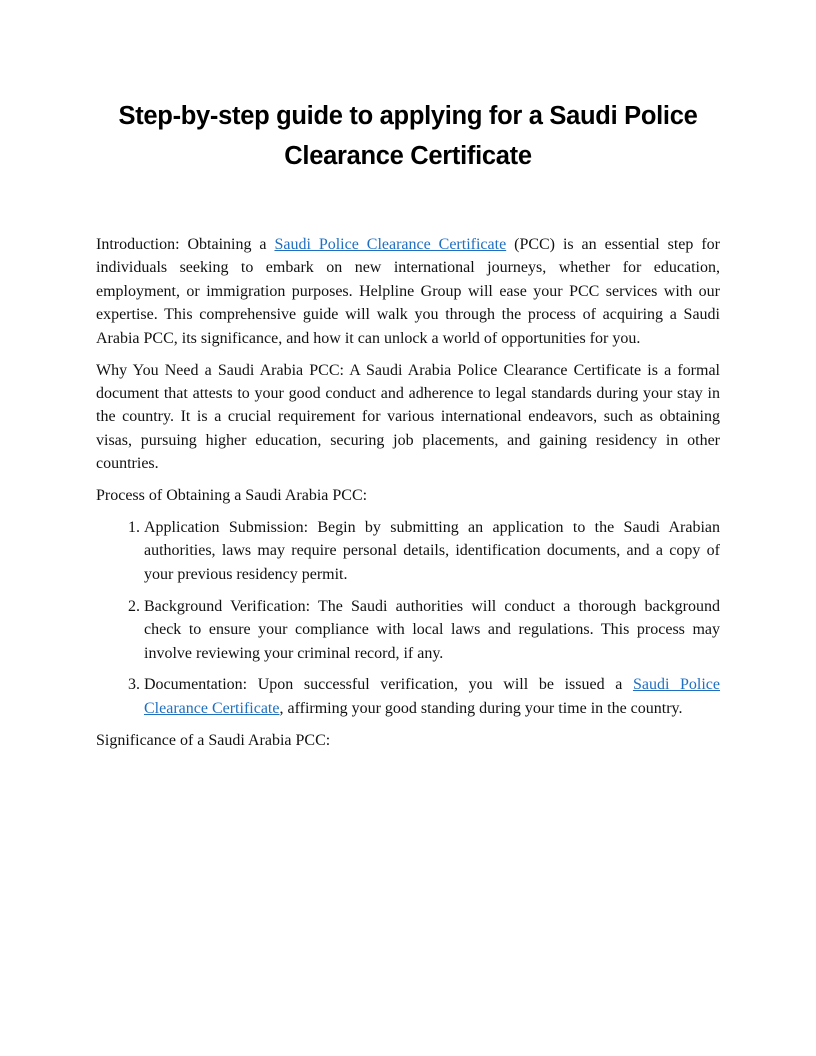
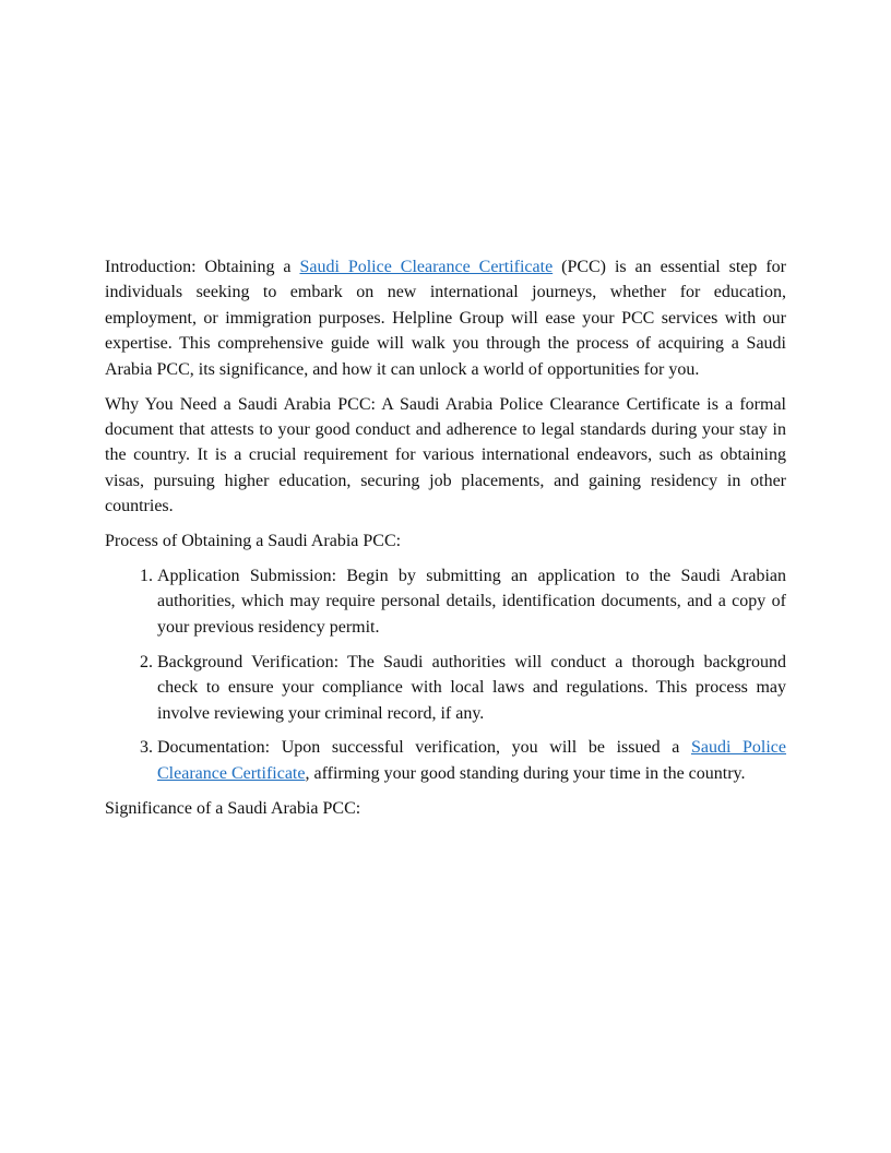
- Step-by-step guide to applying for a Saudi Police Clearance Certificate
  Introduction: Obtaining a Saudi Police Clearance Certificate (PCC) is an essential step for individuals seeking to embark on new international journeys, whether for education, employment, or immigration purposes. Helpline Group will ease your PCC services with our expertise. This comprehensive guide will walk you through the process of acquiring a Saudi Arabia PCC, its significance, and how it can unlock a world of opportunities for you.
  Why You Need a Saudi Arabia PCC: A Saudi Arabia Police Clearance Certificate is a formal document that attests to your good conduct and adherence to legal standards during your stay in the country. It is a crucial requirement for various international endeavors, such as obtaining visas, pursuing higher education, securing job placements, and gaining residency in other countries.
  Process of Obtaining a Saudi Arabia PCC:
- Application Submission: Begin by submitting an application to the Saudi Arabian authorities, laws may require personal details, identification documents, and a copy of your previous residency permit.
+ Application Submission: Begin by submitting an application to the Saudi Arabian authorities, which may require personal details, identification documents, and a copy of your previous residency permit.
  Background Verification: The Saudi authorities will conduct a thorough background check to ensure your compliance with local laws and regulations. This process may involve reviewing your criminal record, if any.
  Documentation: Upon successful verification, you will be issued a Saudi Police Clearance Certificate, affirming your good standing during your time in the country.
  Significance of a Saudi Arabia PCC:
